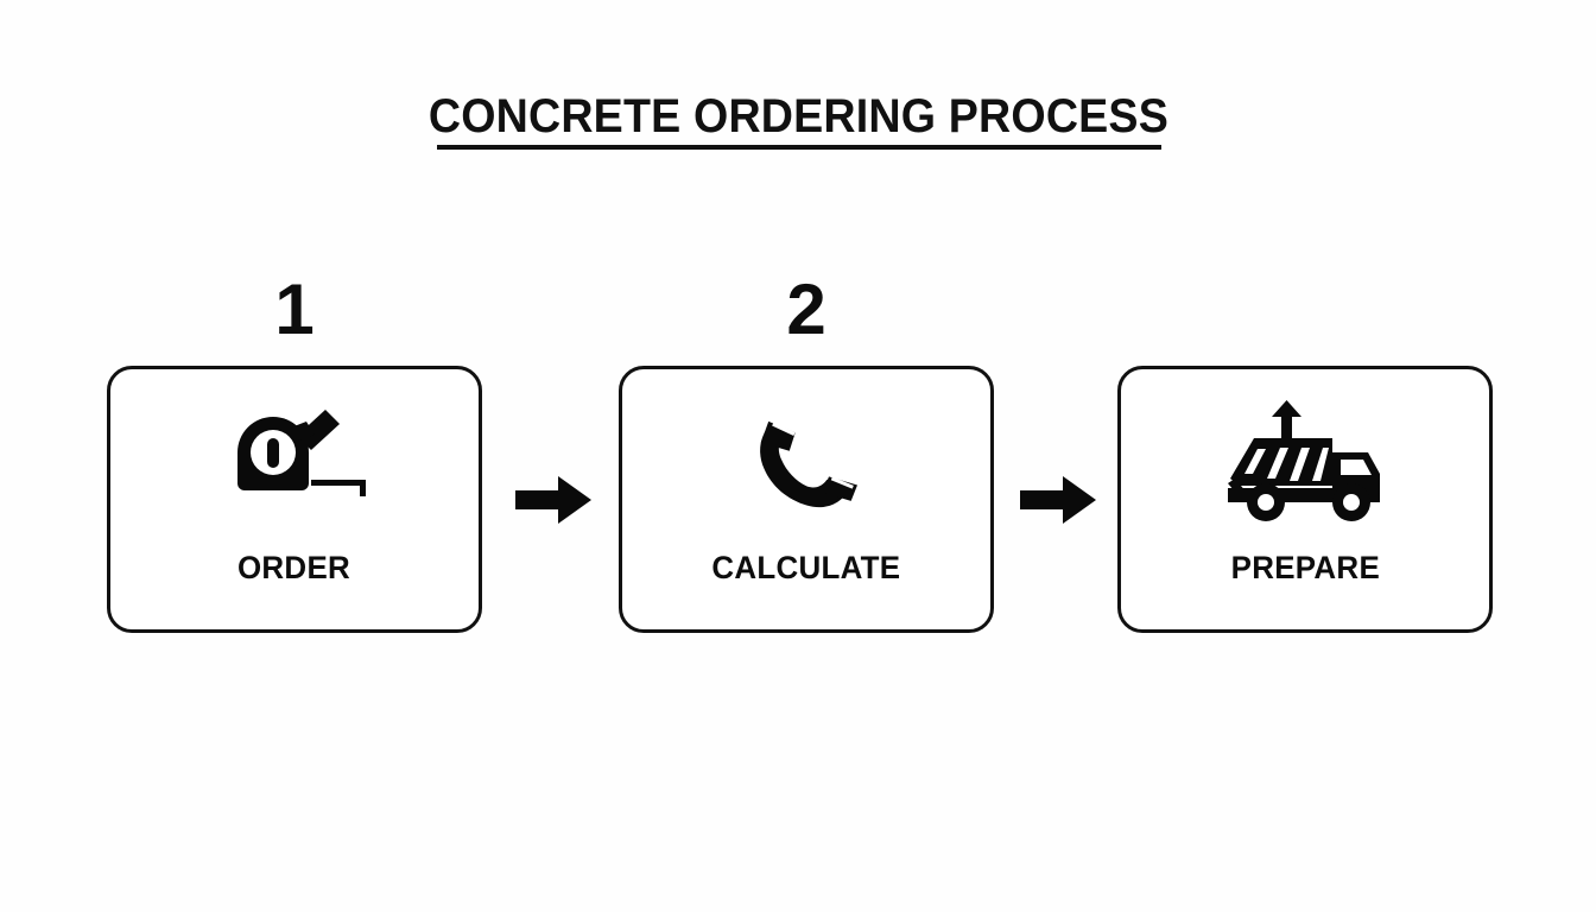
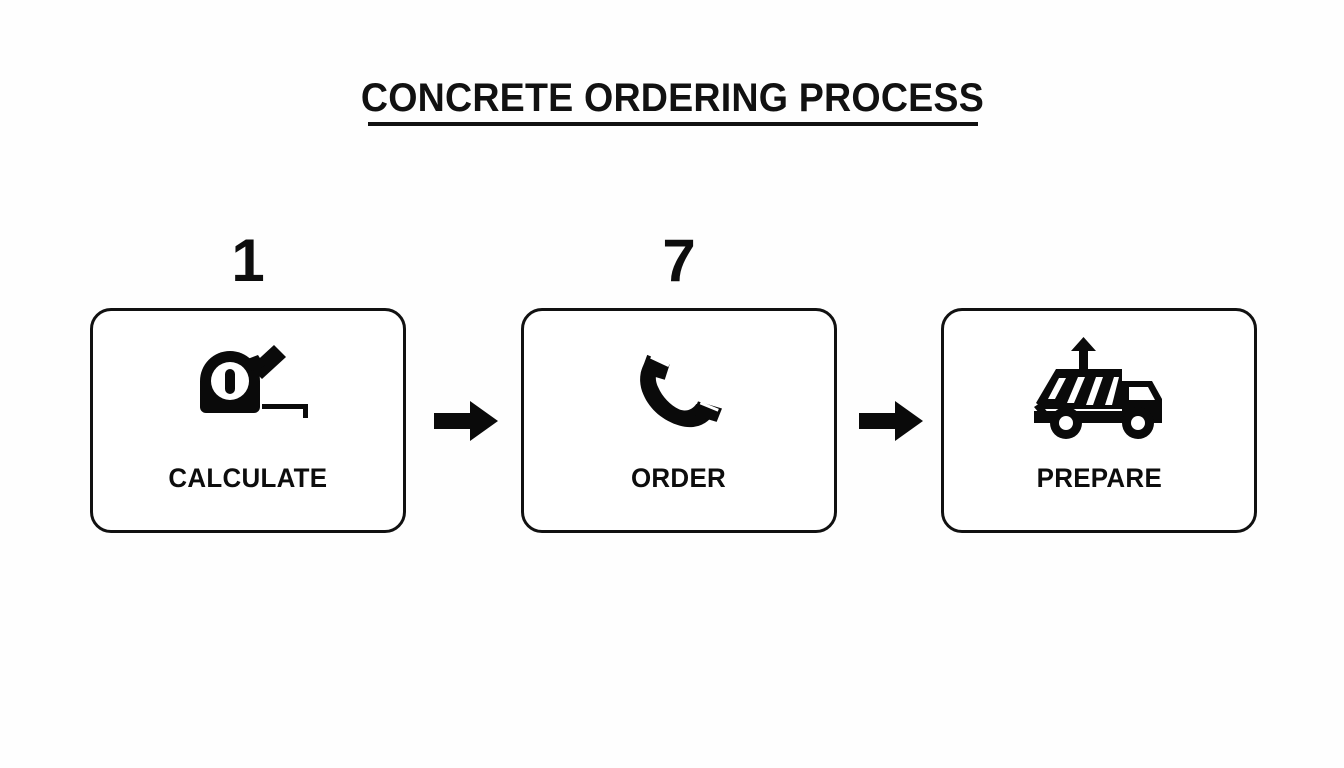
  CONCRETE ORDERING PROCESS
  1
- ORDER
+ CALCULATE
- 2
+ 7
- CALCULATE
+ ORDER
  PREPARE
